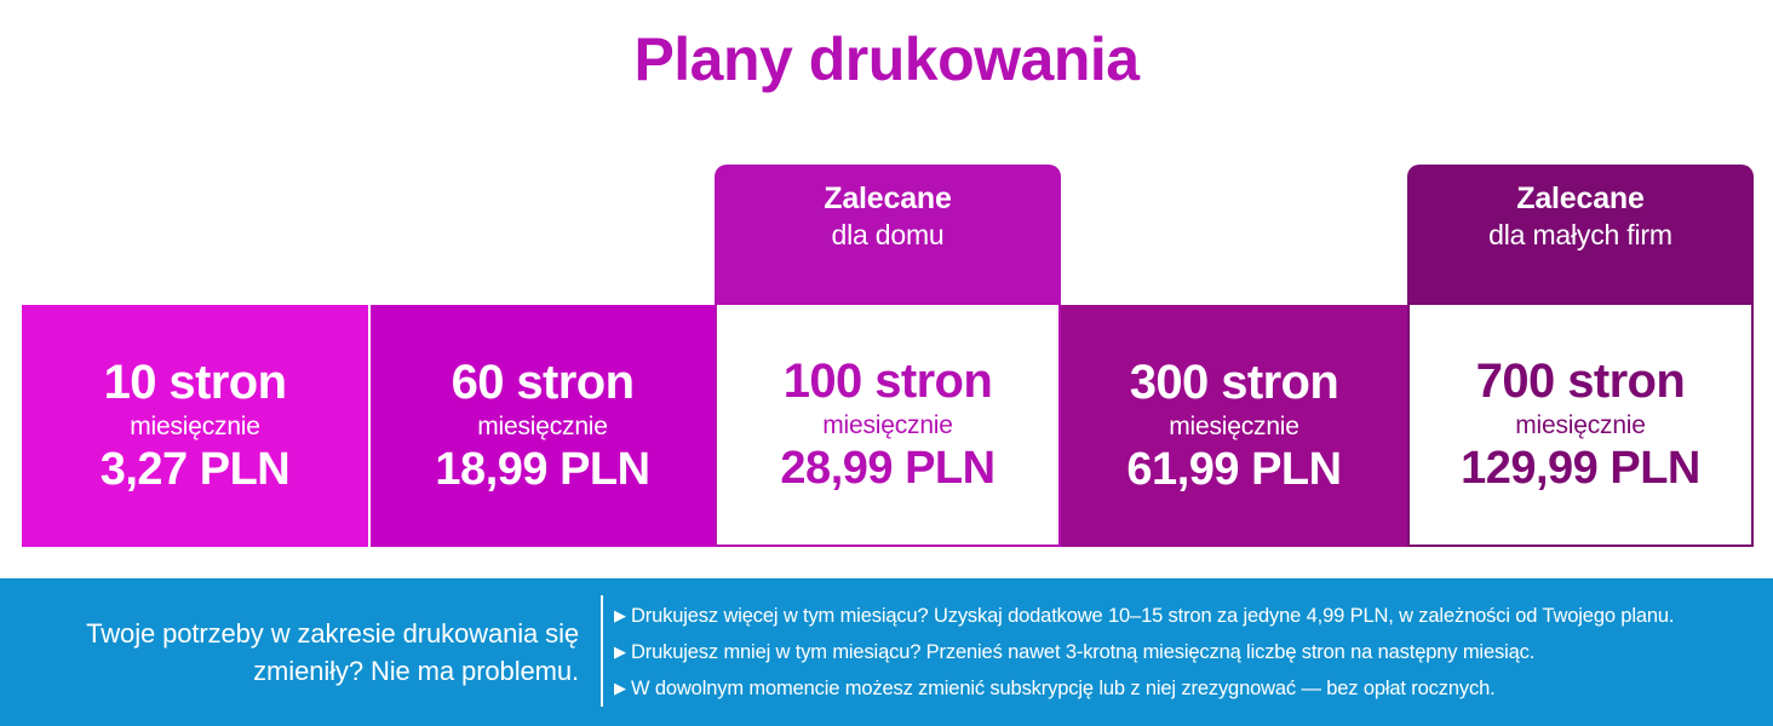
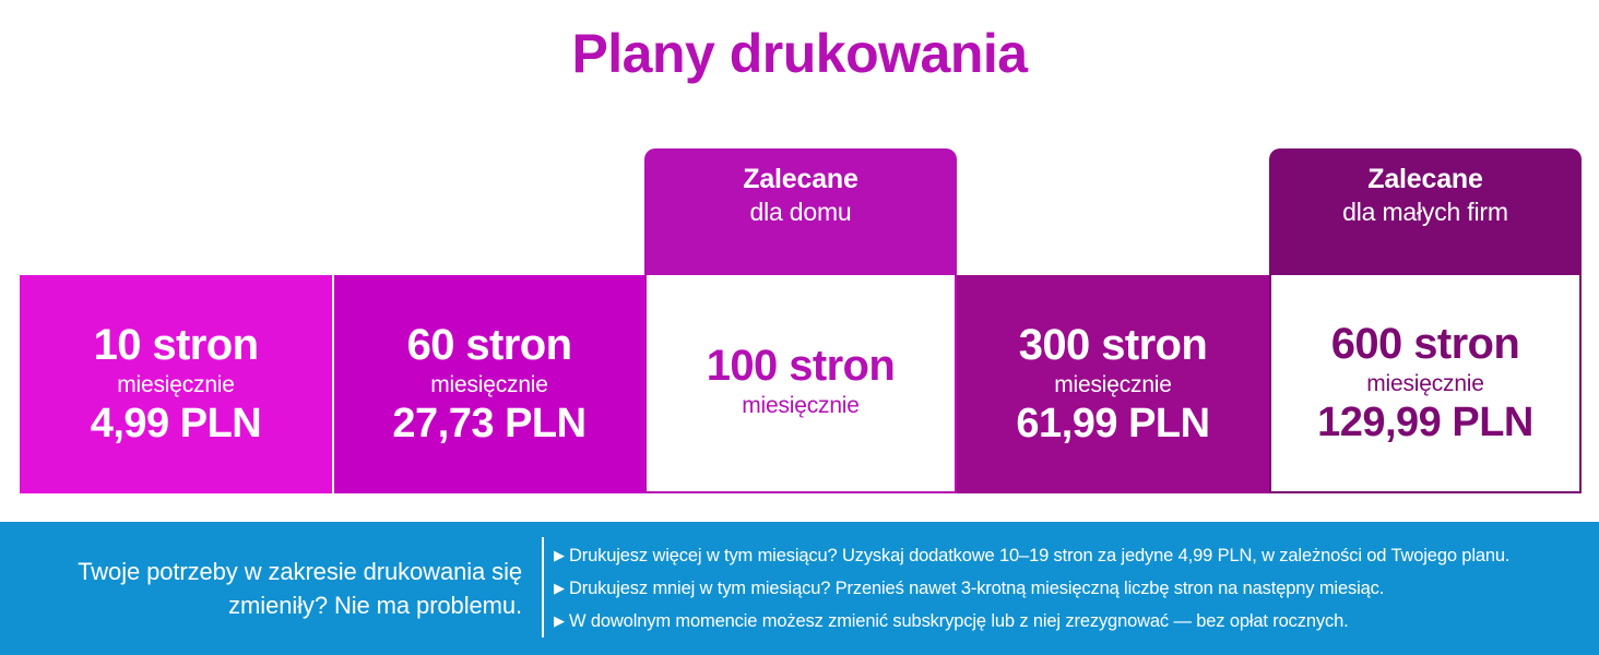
  Plany drukowania
  10 stron
  miesięcznie
- 3,27 PLN
+ 4,99 PLN
  60 stron
  miesięcznie
- 18,99 PLN
+ 27,73 PLN
  Zalecane
  dla domu
  100 stron
  miesięcznie
- 28,99 PLN
  300 stron
  miesięcznie
  61,99 PLN
  Zalecane
  dla małych firm
- 700 stron
+ 600 stron
  miesięcznie
  129,99 PLN
  Twoje potrzeby w zakresie drukowania się zmieniły? Nie ma problemu.
  ▶
- Drukujesz więcej w tym miesiącu? Uzyskaj dodatkowe 10–15 stron za jedyne 4,99 PLN, w zależności od Twojego planu.
+ Drukujesz więcej w tym miesiącu? Uzyskaj dodatkowe 10–19 stron za jedyne 4,99 PLN, w zależności od Twojego planu.
  ▶
  Drukujesz mniej w tym miesiącu? Przenieś nawet 3-krotną miesięczną liczbę stron na następny miesiąc.
  ▶
  W dowolnym momencie możesz zmienić subskrypcję lub z niej zrezygnować — bez opłat rocznych.
